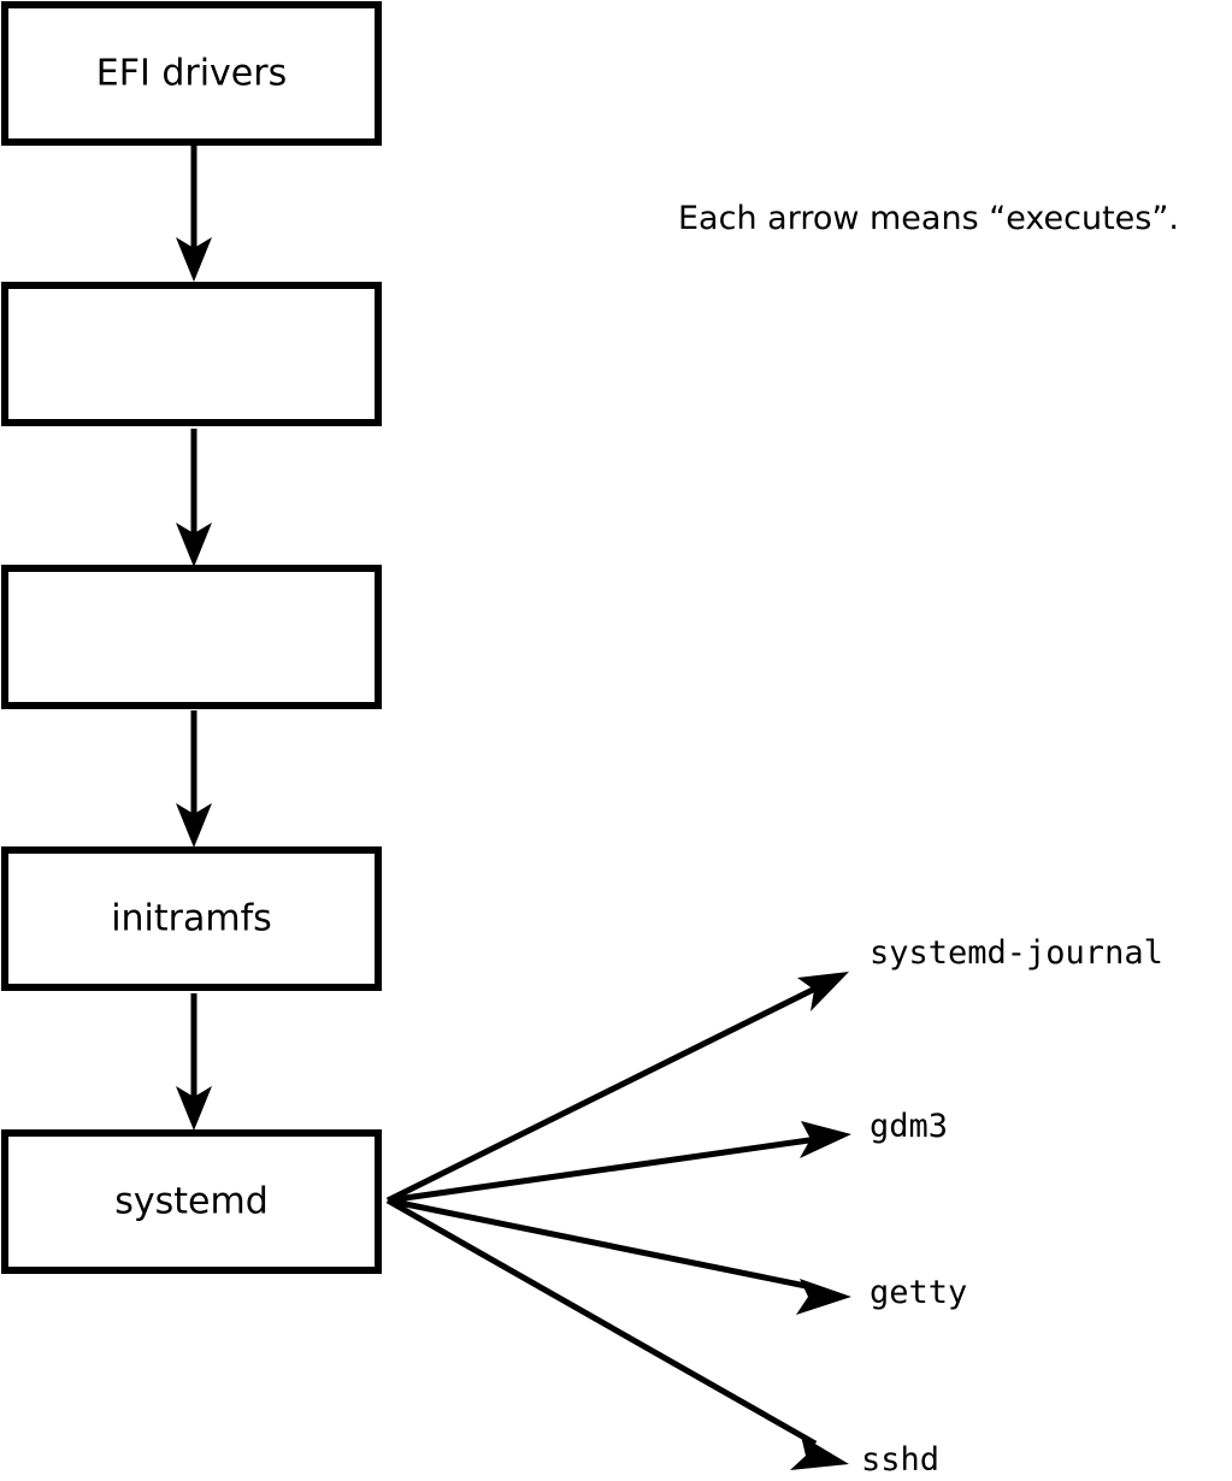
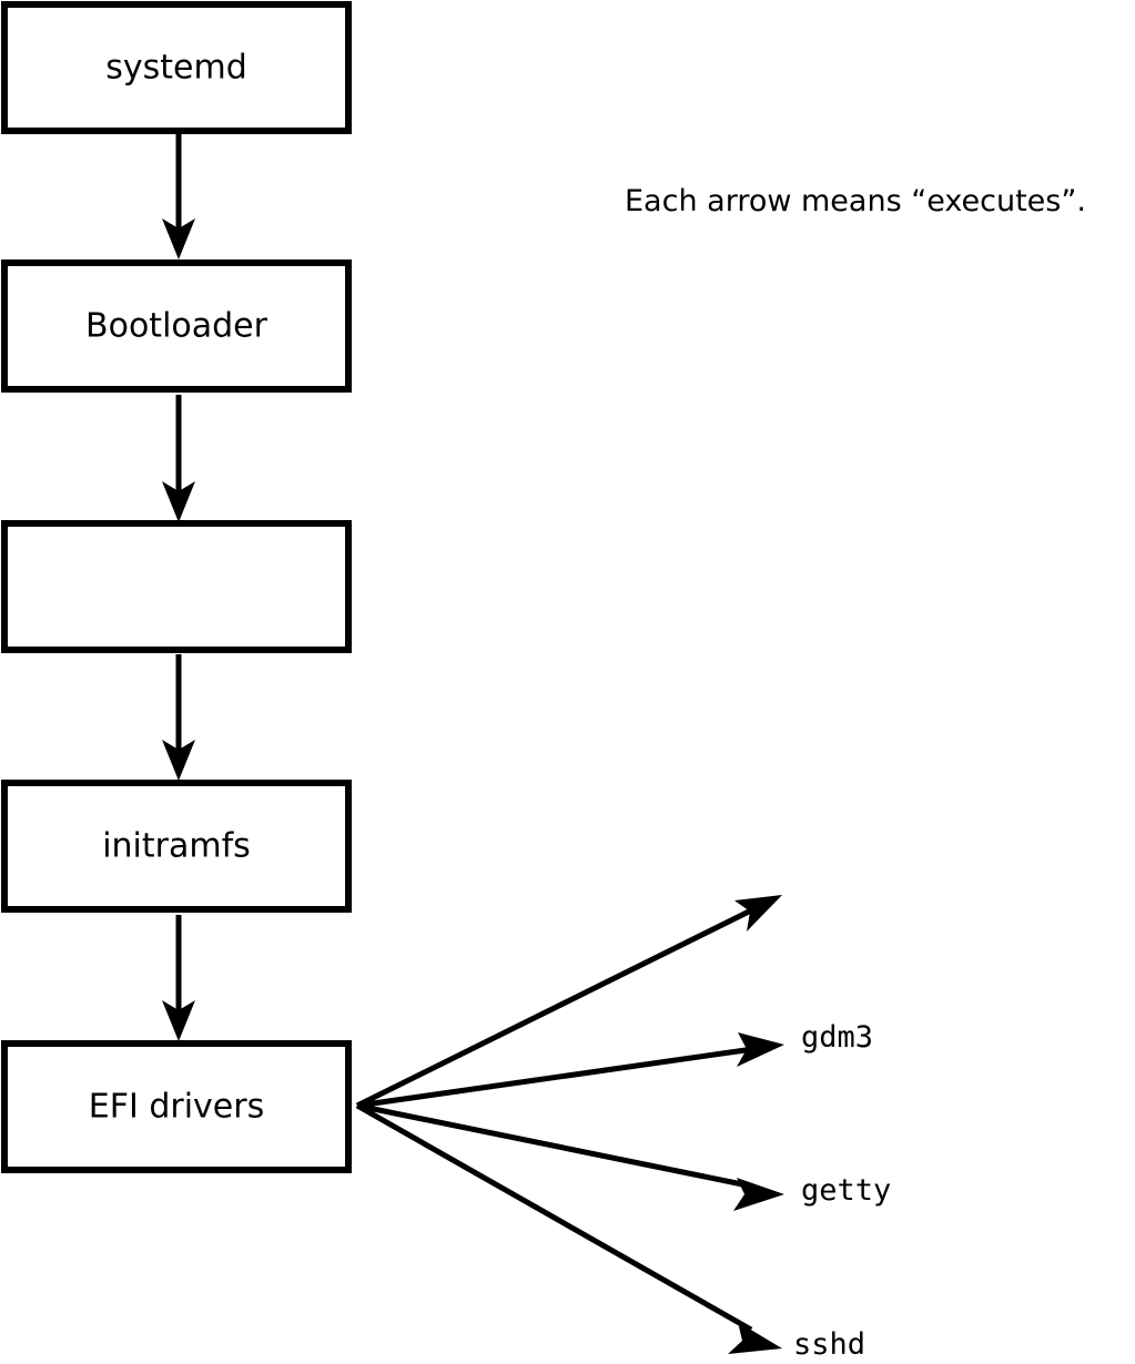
- EFI drivers
+ systemd
+ Bootloader
  initramfs
- systemd
+ EFI drivers
- systemd-journal
  gdm3
  getty
  sshd
  Each arrow means “executes”.
